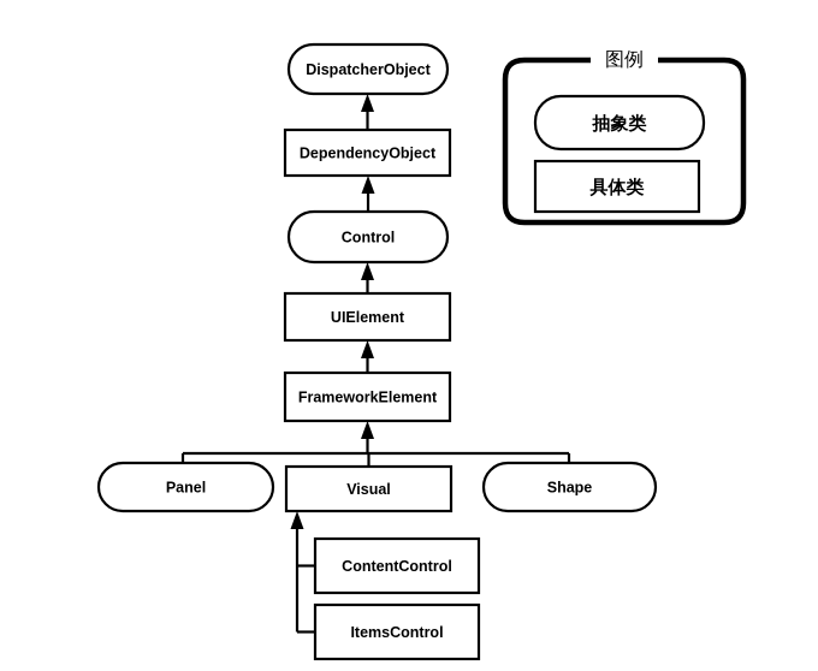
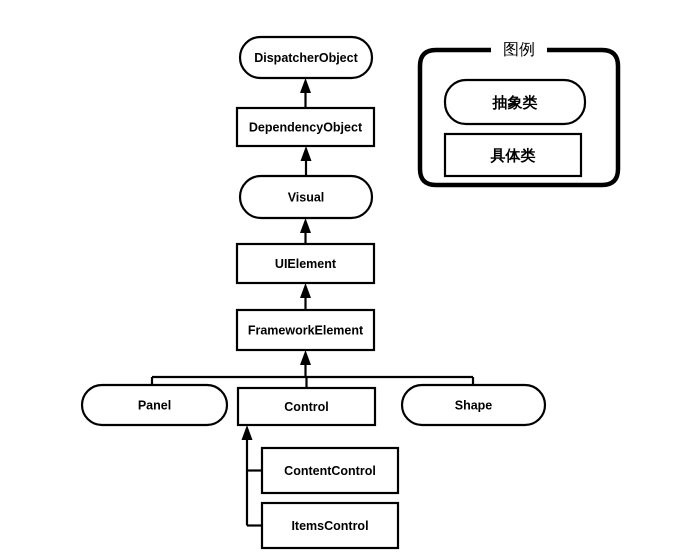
  DispatcherObject
  DependencyObject
- Control
+ Visual
  UIElement
  FrameworkElement
  Panel
- Visual
+ Control
  Shape
  ContentControl
  ItemsControl
  图例
  抽象类
  具体类
